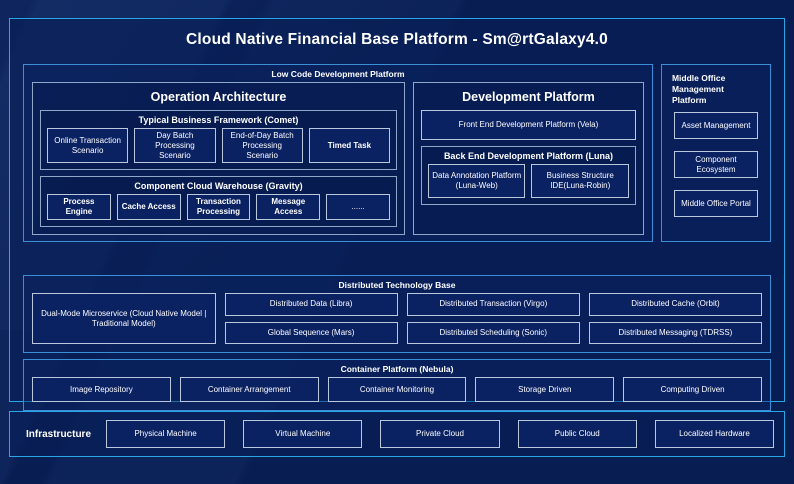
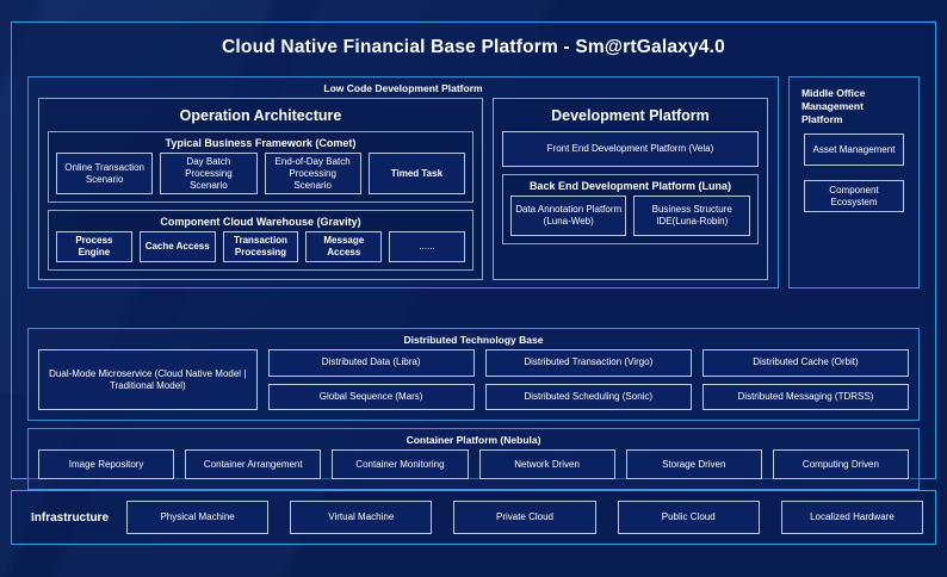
  Cloud Native Financial Base Platform - Sm@rtGalaxy4.0
  Low Code Development Platform
  Operation Architecture
  Typical Business Framework (Comet)
  Online Transaction Scenario
  Day Batch Processing Scenario
  End-of-Day Batch Processing Scenario
  Timed Task
  Component Cloud Warehouse (Gravity)
  Process Engine
  Cache Access
  Transaction Processing
  Message Access
  ......
  Development Platform
  Front End Development Platform (Vela)
  Back End Development Platform (Luna)
  Data Annotation Platform (Luna-Web)
  Business Structure IDE(Luna-Robin)
  Middle Office Management Platform
  Asset Management
  Component Ecosystem
- Middle Office Portal
  Distributed Technology Base
  Dual-Mode Microservice (Cloud Native Model | Traditional Model)
  Distributed Data (Libra)
  Global Sequence (Mars)
  Distributed Transaction (Virgo)
  Distributed Scheduling (Sonic)
  Distributed Cache (Orbit)
  Distributed Messaging (TDRSS)
  Container Platform (Nebula)
  Image Repository
  Container Arrangement
  Container Monitoring
+ Network Driven
  Storage Driven
  Computing Driven
  Infrastructure
  Physical Machine
  Virtual Machine
  Private Cloud
  Public Cloud
  Localized Hardware
